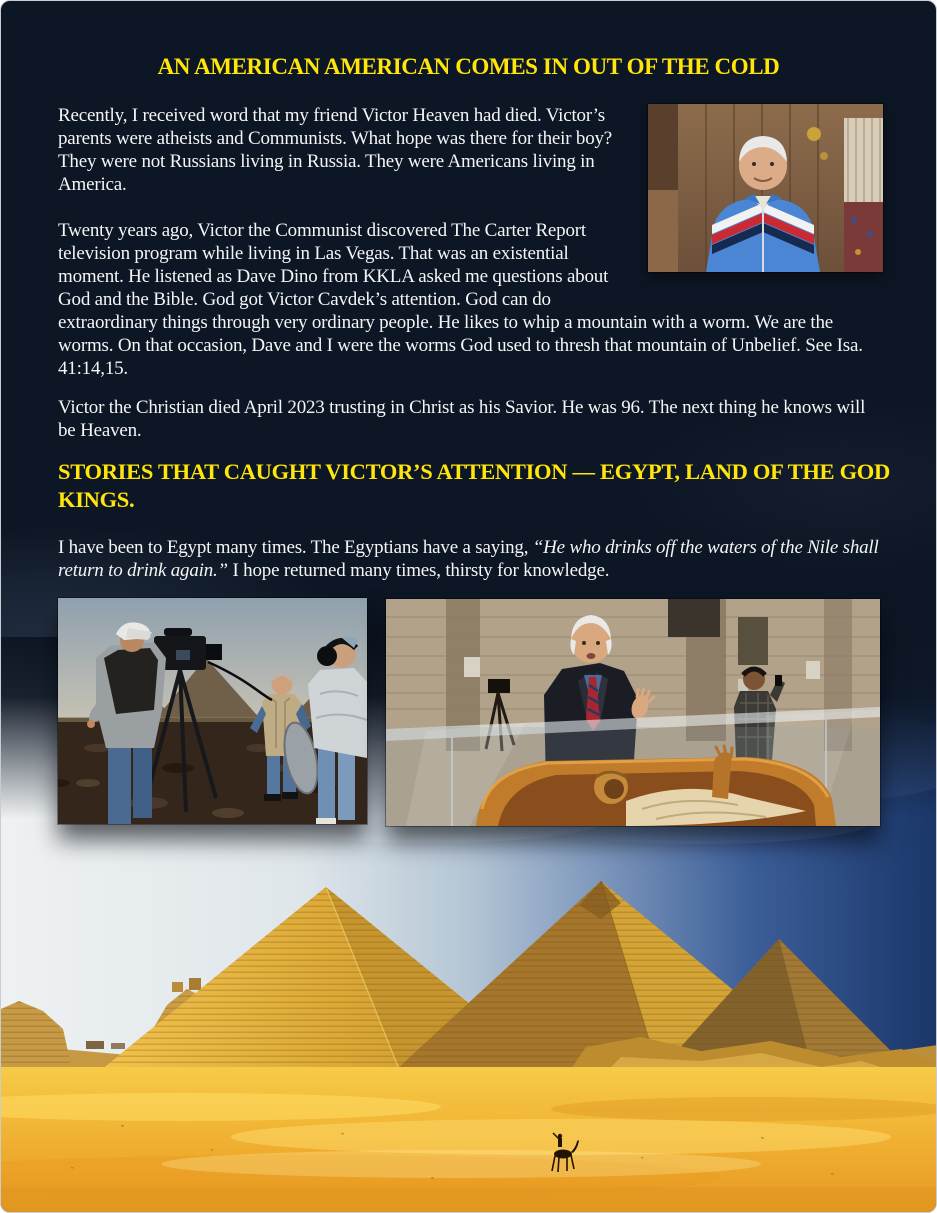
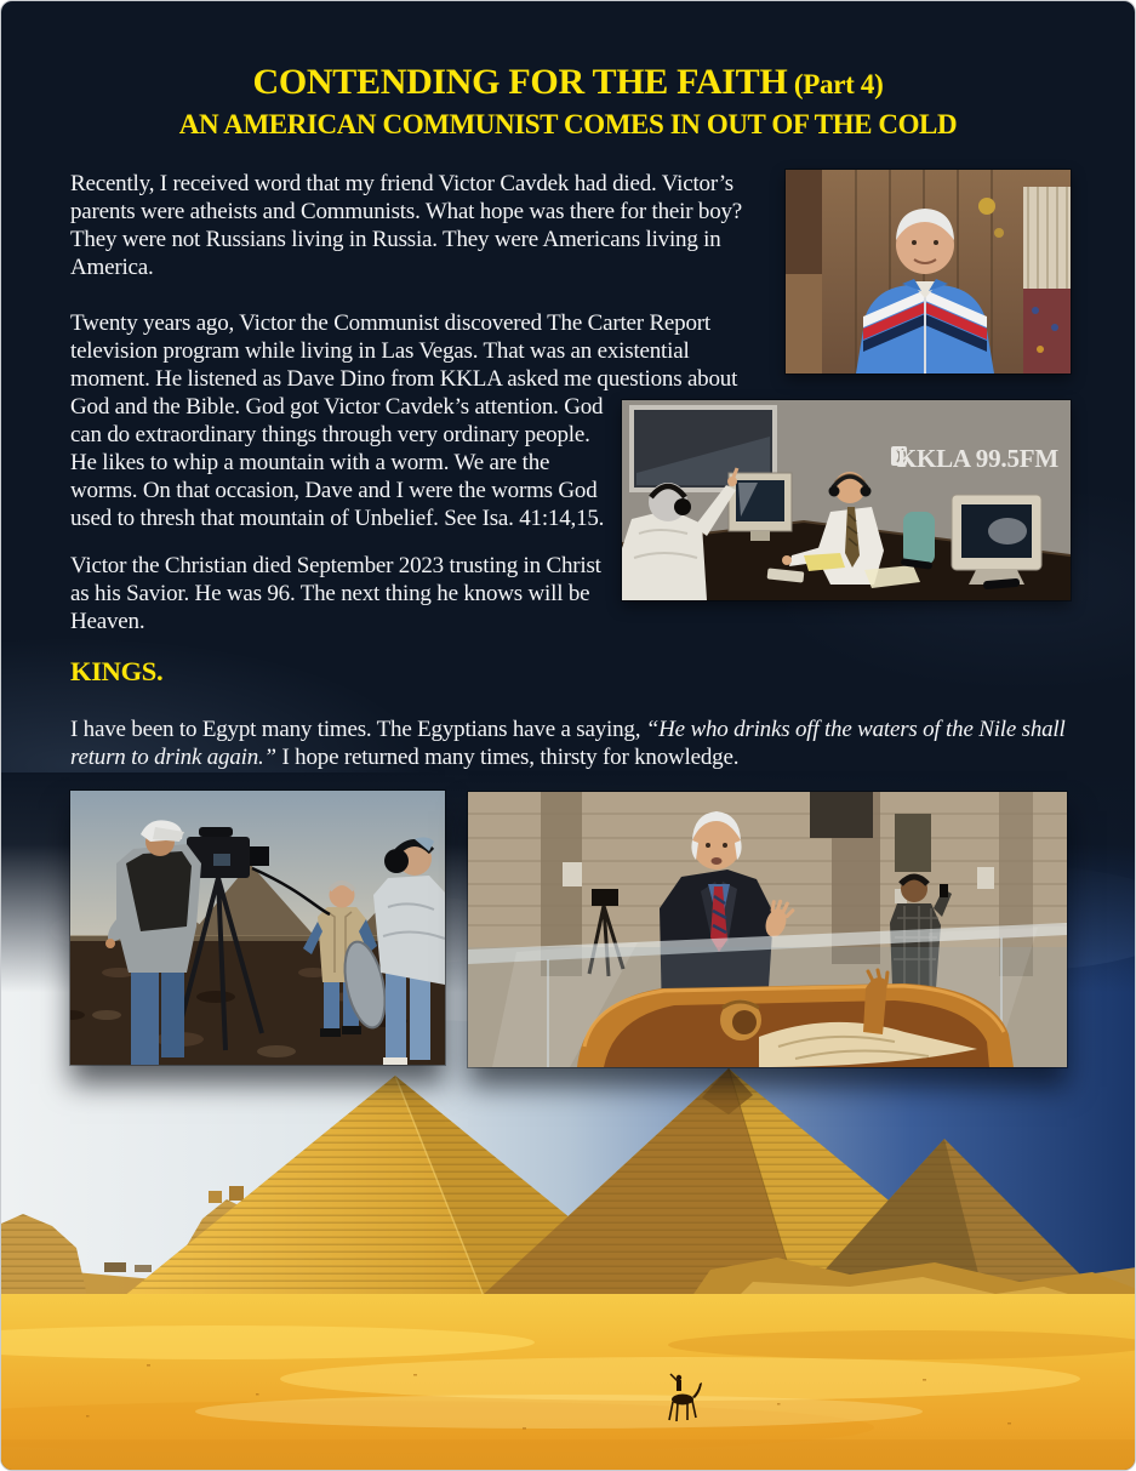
+ CONTENDING FOR THE FAITH (Part 4)
- AN AMERICAN AMERICAN COMES IN OUT OF THE COLD
+ AN AMERICAN COMMUNIST COMES IN OUT OF THE COLD
+ KKLA 99.5FM
- Recently, I received word that my friend Victor Heaven had died. Victor’s parents were atheists and Communists. What hope was there for their boy? They were not Russians living in Russia. They were Americans living in America.
+ Recently, I received word that my friend Victor Cavdek had died. Victor’s parents were atheists and Communists. What hope was there for their boy? They were not Russians living in Russia. They were Americans living in America.
  Twenty years ago, Victor the Communist discovered The Carter Report television program while living in Las Vegas. That was an existential moment. He listened as Dave Dino from KKLA asked me questions about God and the Bible. God got Victor Cavdek’s attention. God can do extraordinary things through very ordinary people. He likes to whip a mountain with a worm. We are the worms. On that occasion, Dave and I were the worms God used to thresh that mountain of Unbelief. See Isa. 41:14,15.
- Victor the Christian died April 2023 trusting in Christ as his Savior. He was 96. The next thing he knows will be Heaven.
+ Victor the Christian died September 2023 trusting in Christ as his Savior. He was 96. The next thing he knows will be Heaven.
- STORIES THAT CAUGHT VICTOR’S ATTENTION — EGYPT, LAND OF THE GOD
  KINGS.
  I have been to Egypt many times. The Egyptians have a saying, “He who drinks off the waters of the Nile shall return to drink again.” I hope returned many times, thirsty for knowledge.
